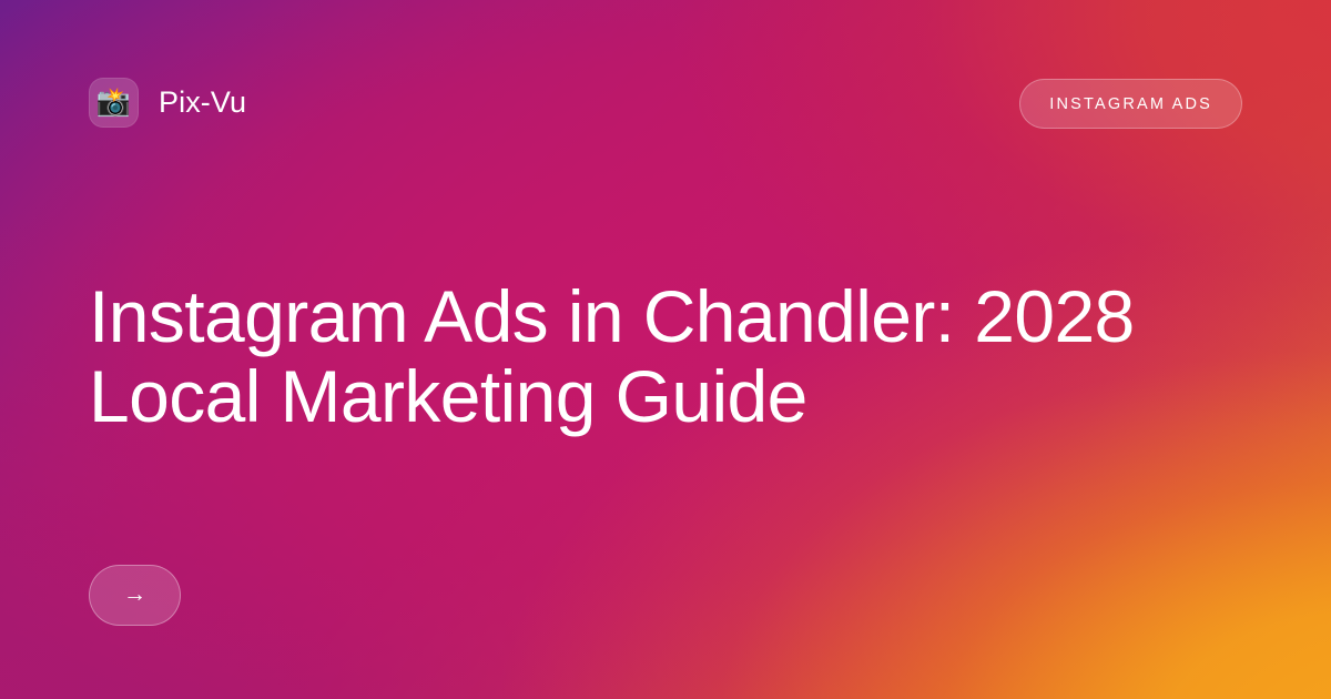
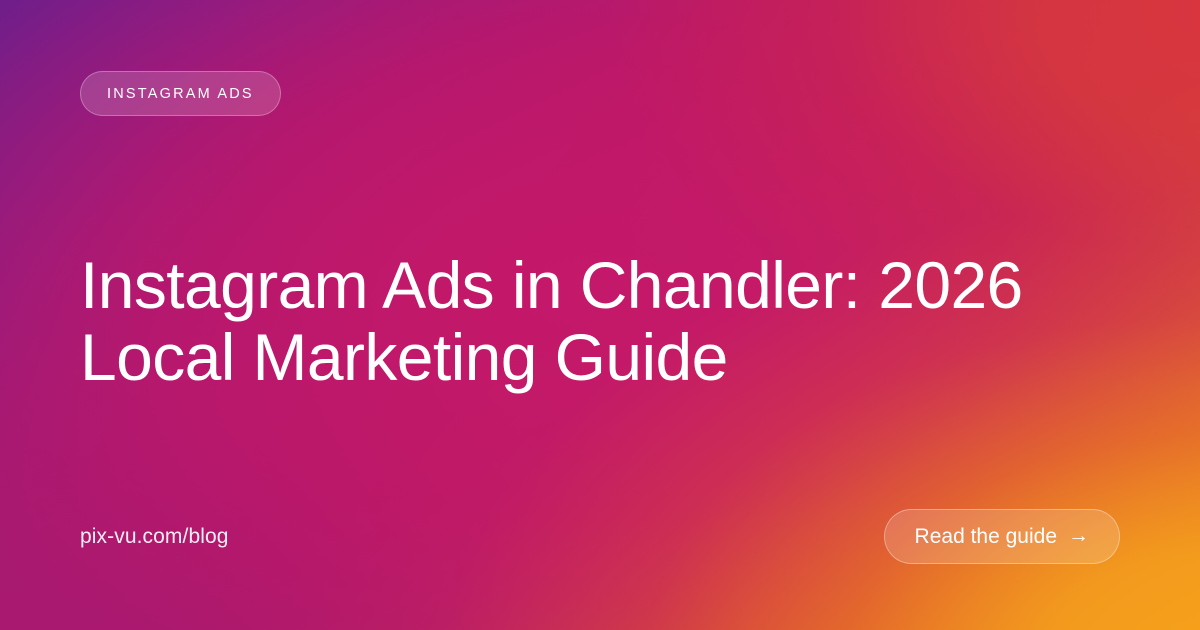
- 📸
- Pix-Vu
  INSTAGRAM ADS
- Instagram Ads in Chandler: 2028 Local Marketing Guide
+ Instagram Ads in Chandler: 2026 Local Marketing Guide
+ pix-vu.com/blog
+ Read the guide
  →
